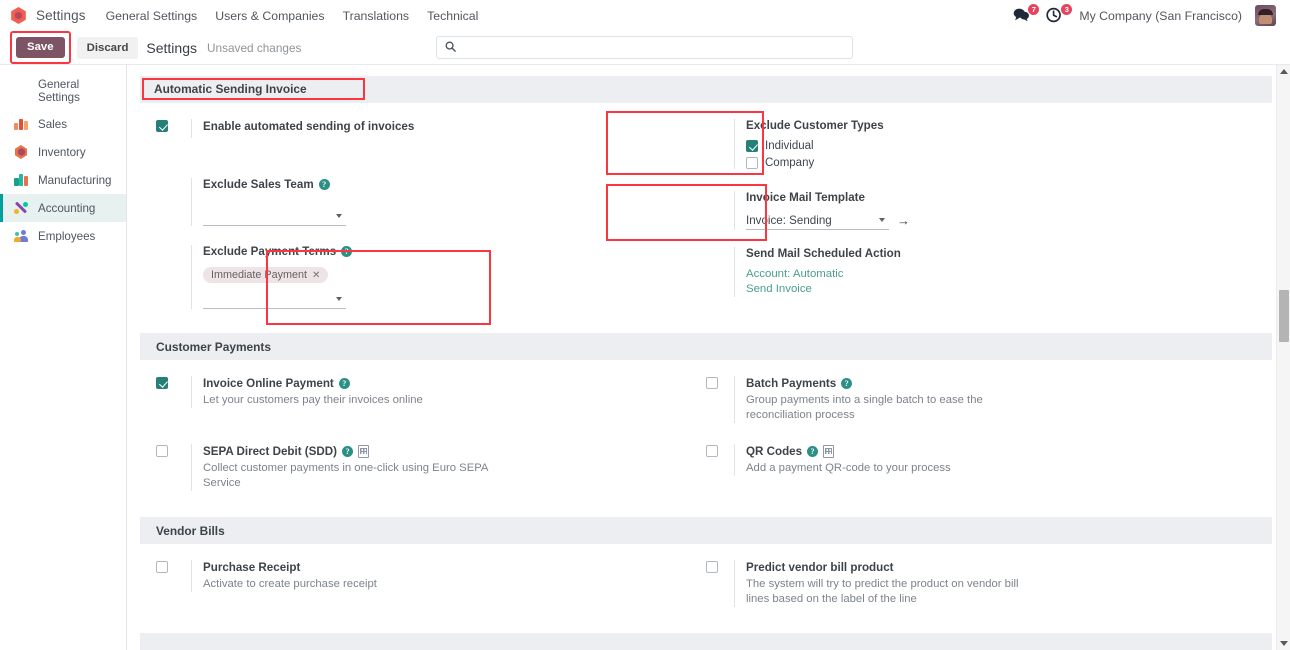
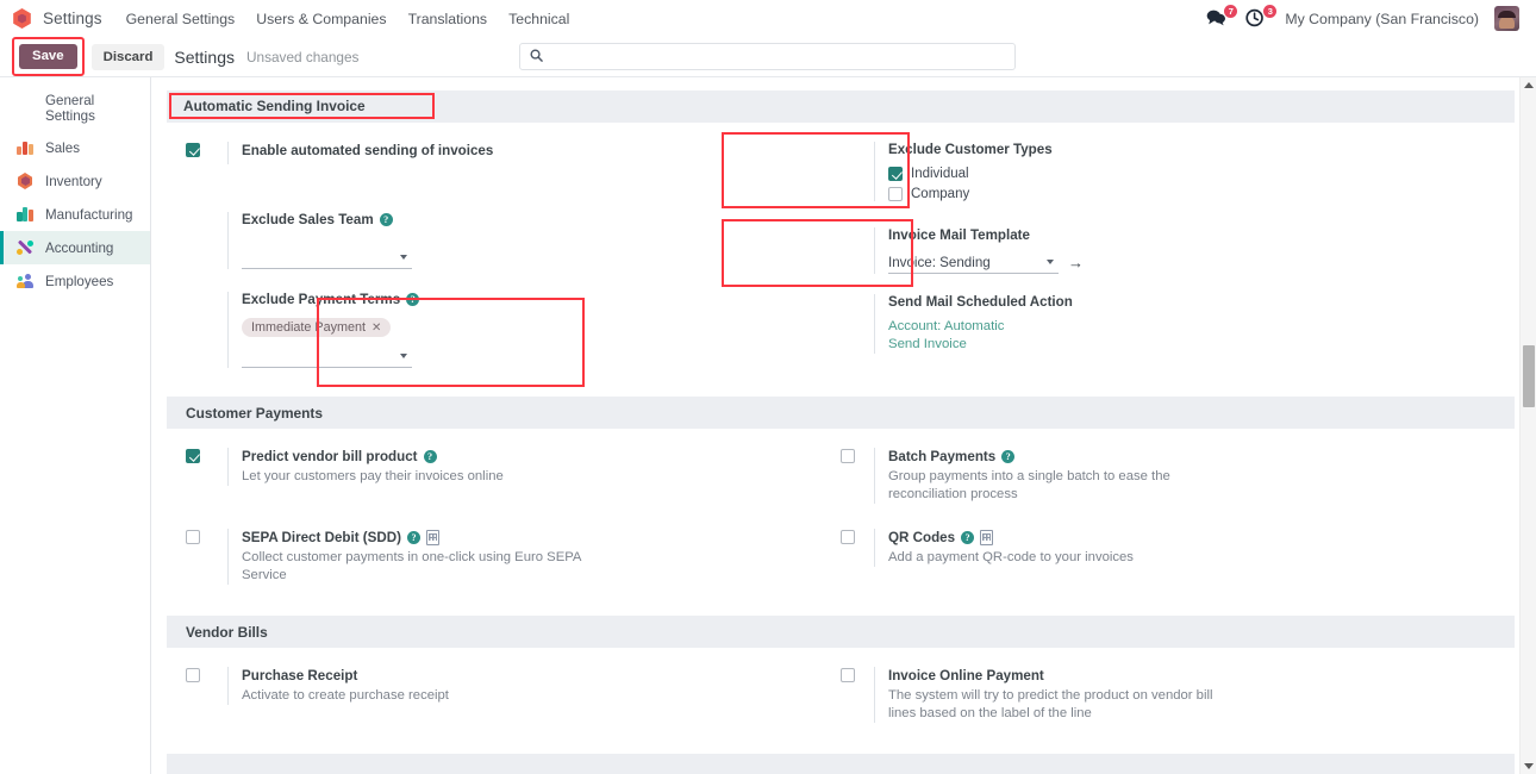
  Settings
  General Settings
  Users & Companies
  Translations
  Technical
  7
  3
  My Company (San Francisco)
  Save
  Discard
  Settings
  Unsaved changes
  General Settings
  Sales
  Inventory
  Manufacturing
  Accounting
  Employees
  Automatic Sending Invoice
  Enable automated sending of invoices
  Exclude Sales Team
  ?
  Exclude Payment Terms
  ?
  Immediate Payment
  ✕
  Exclude Customer Types
  Individual
  Company
  Invoice Mail Template
  Invoice: Sending
  →
  Send Mail Scheduled Action
  Account: Automatic Send Invoice
  Customer Payments
- Invoice Online Payment
+ Predict vendor bill product
  ?
  Let your customers pay their invoices online
  Batch Payments
  ?
  Group payments into a single batch to ease the reconciliation process
  SEPA Direct Debit (SDD)
  ?
  Collect customer payments in one-click using Euro SEPA Service
  QR Codes
  ?
- Add a payment QR-code to your process
+ Add a payment QR-code to your invoices
  Vendor Bills
  Purchase Receipt
  Activate to create purchase receipt
- Predict vendor bill product
+ Invoice Online Payment
  The system will try to predict the product on vendor bill lines based on the label of the line
